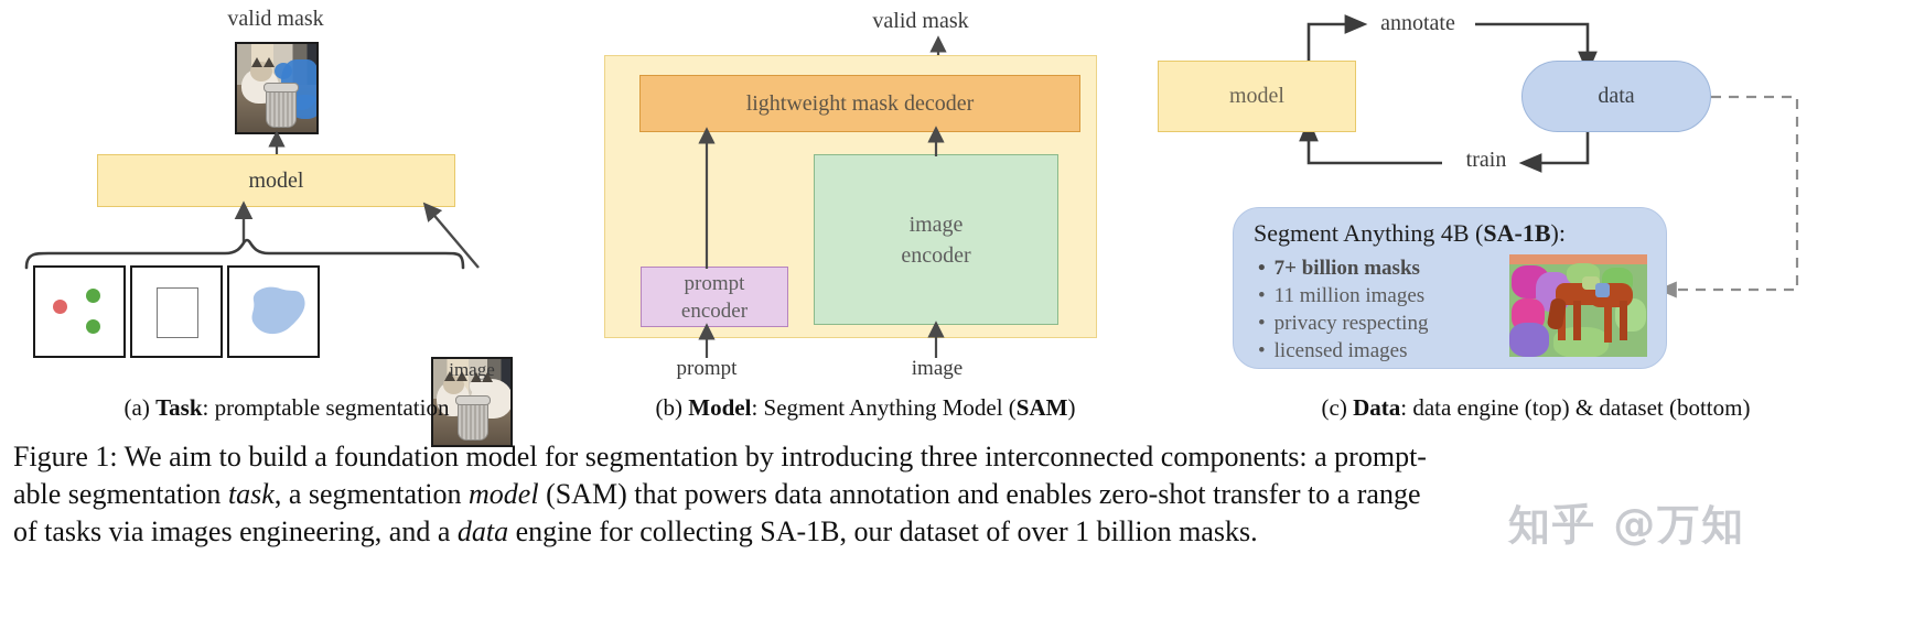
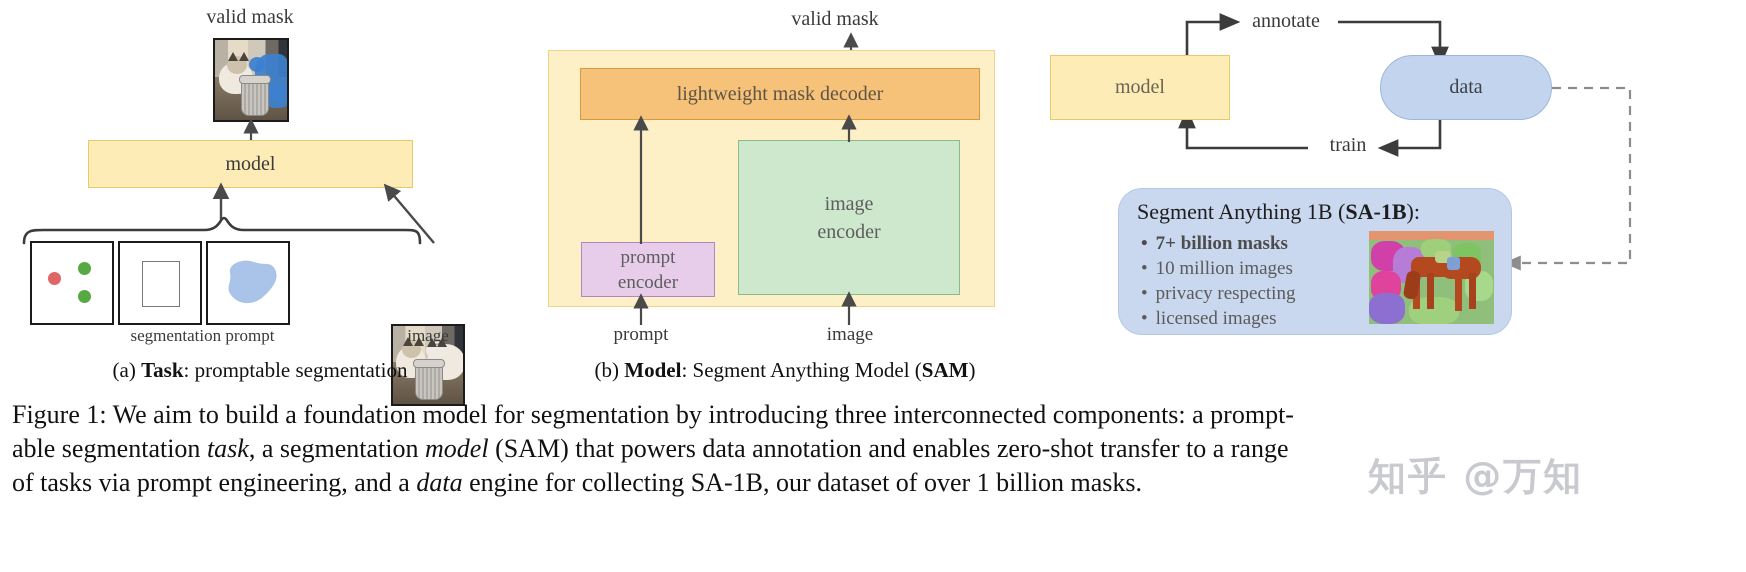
  valid mask
  model
+ segmentation prompt
  image
  (a) Task: promptable segmentation
  valid mask
  lightweight mask decoder
  image
  encoder
  prompt
  encoder
  prompt
  image
  (b) Model: Segment Anything Model (SAM)
  model
  data
  annotate
  train
- Segment Anything 4B (SA-1B):
+ Segment Anything 1B (SA-1B):
  •
  7+ billion masks
  •
- 11 million images
+ 10 million images
  •
  privacy respecting
  •
  licensed images
- (c) Data: data engine (top) & dataset (bottom)
  Figure 1: We aim to build a foundation model for segmentation by introducing three interconnected components: a prompt-
  able segmentation task, a segmentation model (SAM) that powers data annotation and enables zero-shot transfer to a range
- of tasks via images engineering, and a data engine for collecting SA-1B, our dataset of over 1 billion masks.
+ of tasks via prompt engineering, and a data engine for collecting SA-1B, our dataset of over 1 billion masks.
  知乎 @万知
